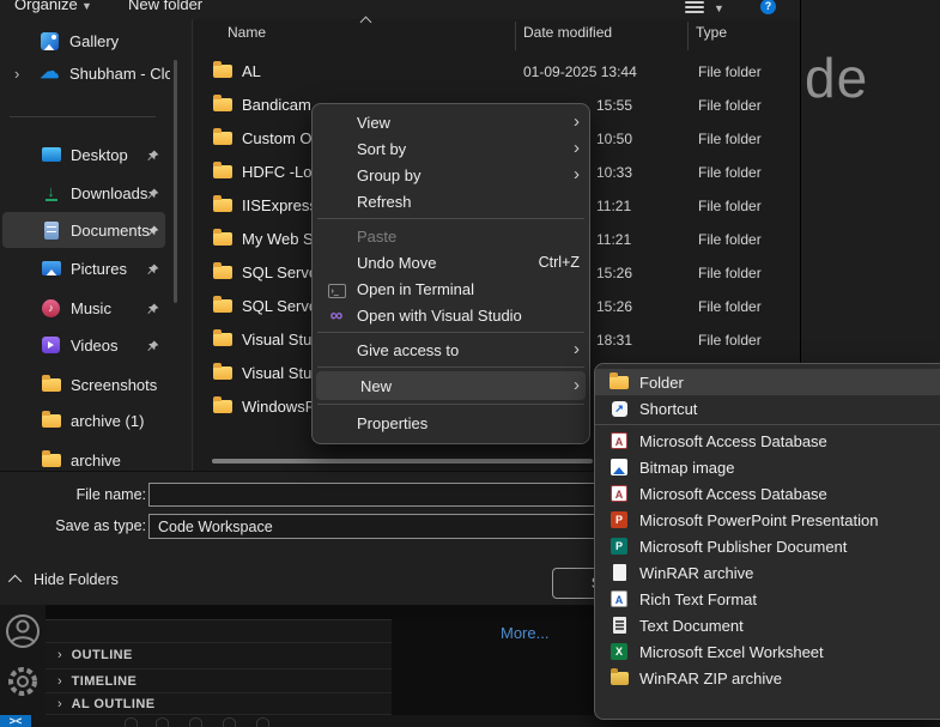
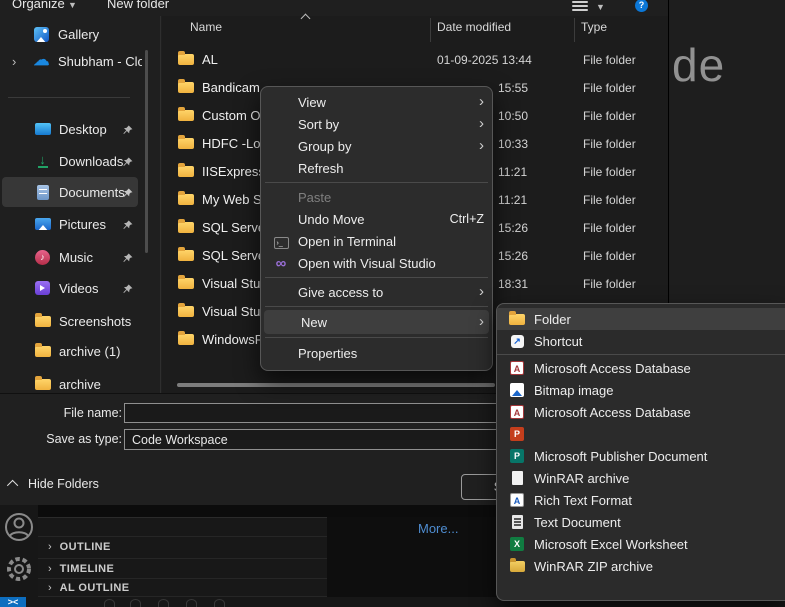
  de
  Organize
  ▼
  New folder
  ▼
  ?
  Gallery
  ›
  ☁
  Shubham - Clo
  Desktop
  ↓
  Downloads
  Documents
  Pictures
  ♪
  Music
  Videos
  Screenshots
  archive (1)
  archive
  Name
  Date modified
  Type
  AL
  01-09-2025 13:44
  File folder
  Bandicam
  15:55
  File folder
  Custom O
  10:50
  File folder
  HDFC -Lo
  10:33
  File folder
  IISExpres
  11:21
  File folder
  My Web S
  11:21
  File folder
  SQL Serv
  15:26
  File folder
  SQL Serv
  15:26
  File folder
  Visual Stu
  18:31
  File folder
  Visual Stu
  Windows
  File name:
  Save as type:
  Code Workspace
  Hide Folders
  ›
  OUTLINE
  ›
  TIMELINE
  ›
  AL OUTLINE
  More...
  ><
  View
  ›
  Sort by
  ›
  Group by
  ›
  Refresh
  Paste
  Undo Move
  Ctrl+Z
  Open in Terminal
  ∞
  Open with Visual Studio
  Give access to
  ›
  New
  ›
  Properties
  Folder
  ↗
  Shortcut
  A
  Microsoft Access Database
  Bitmap image
  A
  Microsoft Access Database
  P
- Microsoft PowerPoint Presentation
  P
  Microsoft Publisher Document
  WinRAR archive
  A
  Rich Text Format
  Text Document
  X
  Microsoft Excel Worksheet
  WinRAR ZIP archive
